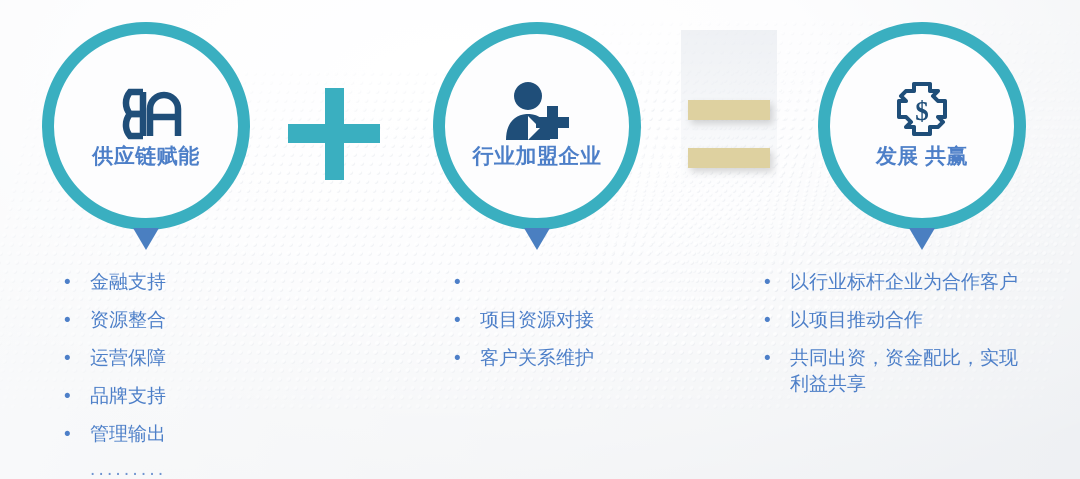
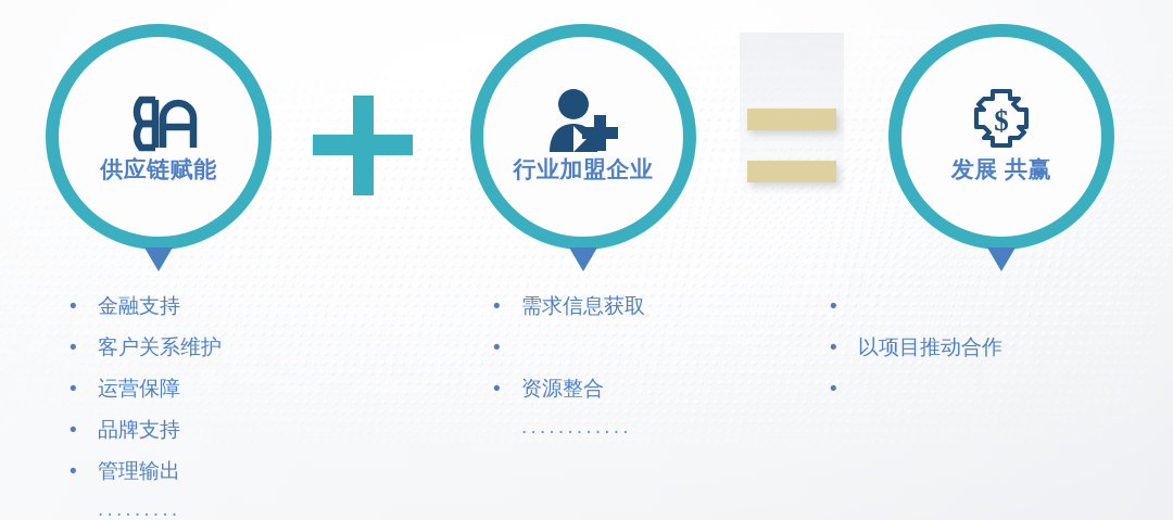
  供应链赋能
  •
  金融支持
  •
- 资源整合
+ 客户关系维护
  •
  运营保障
  •
  品牌支持
  •
  管理输出
  .........
  行业加盟企业
  •
+ 需求信息获取
  •
- 项目资源对接
  •
- 客户关系维护
+ 资源整合
+ ............
  $
  发展 共赢
  •
- 以行业标杆企业为合作客户
  •
  以项目推动合作
  •
- 共同出资，资金配比，实现
- 利益共享
